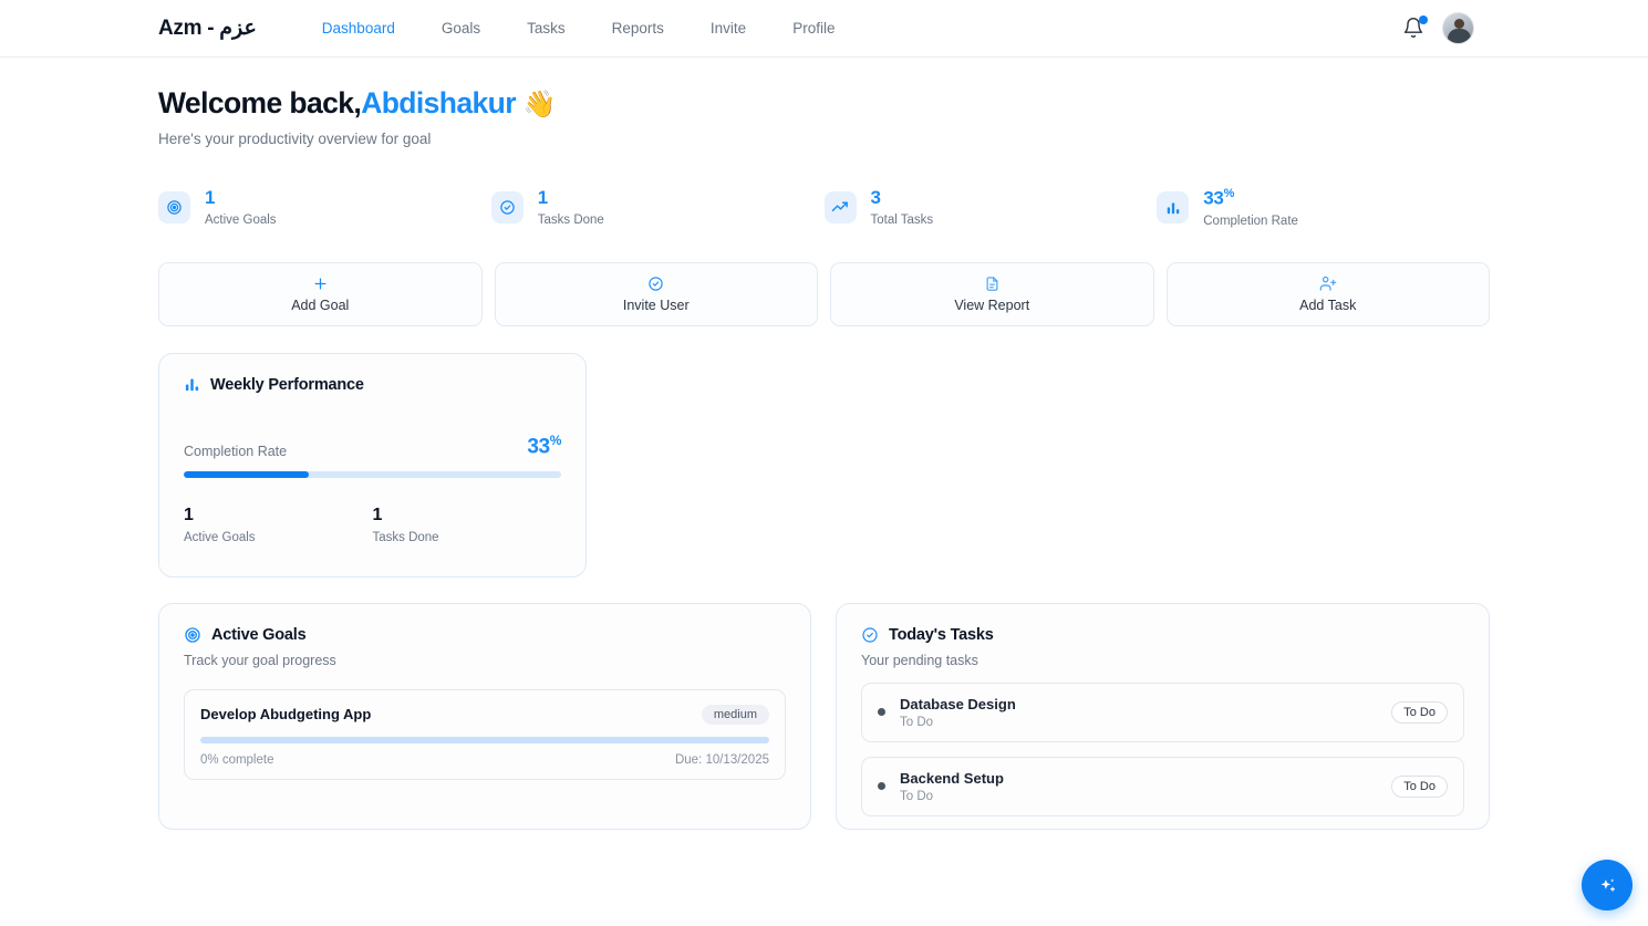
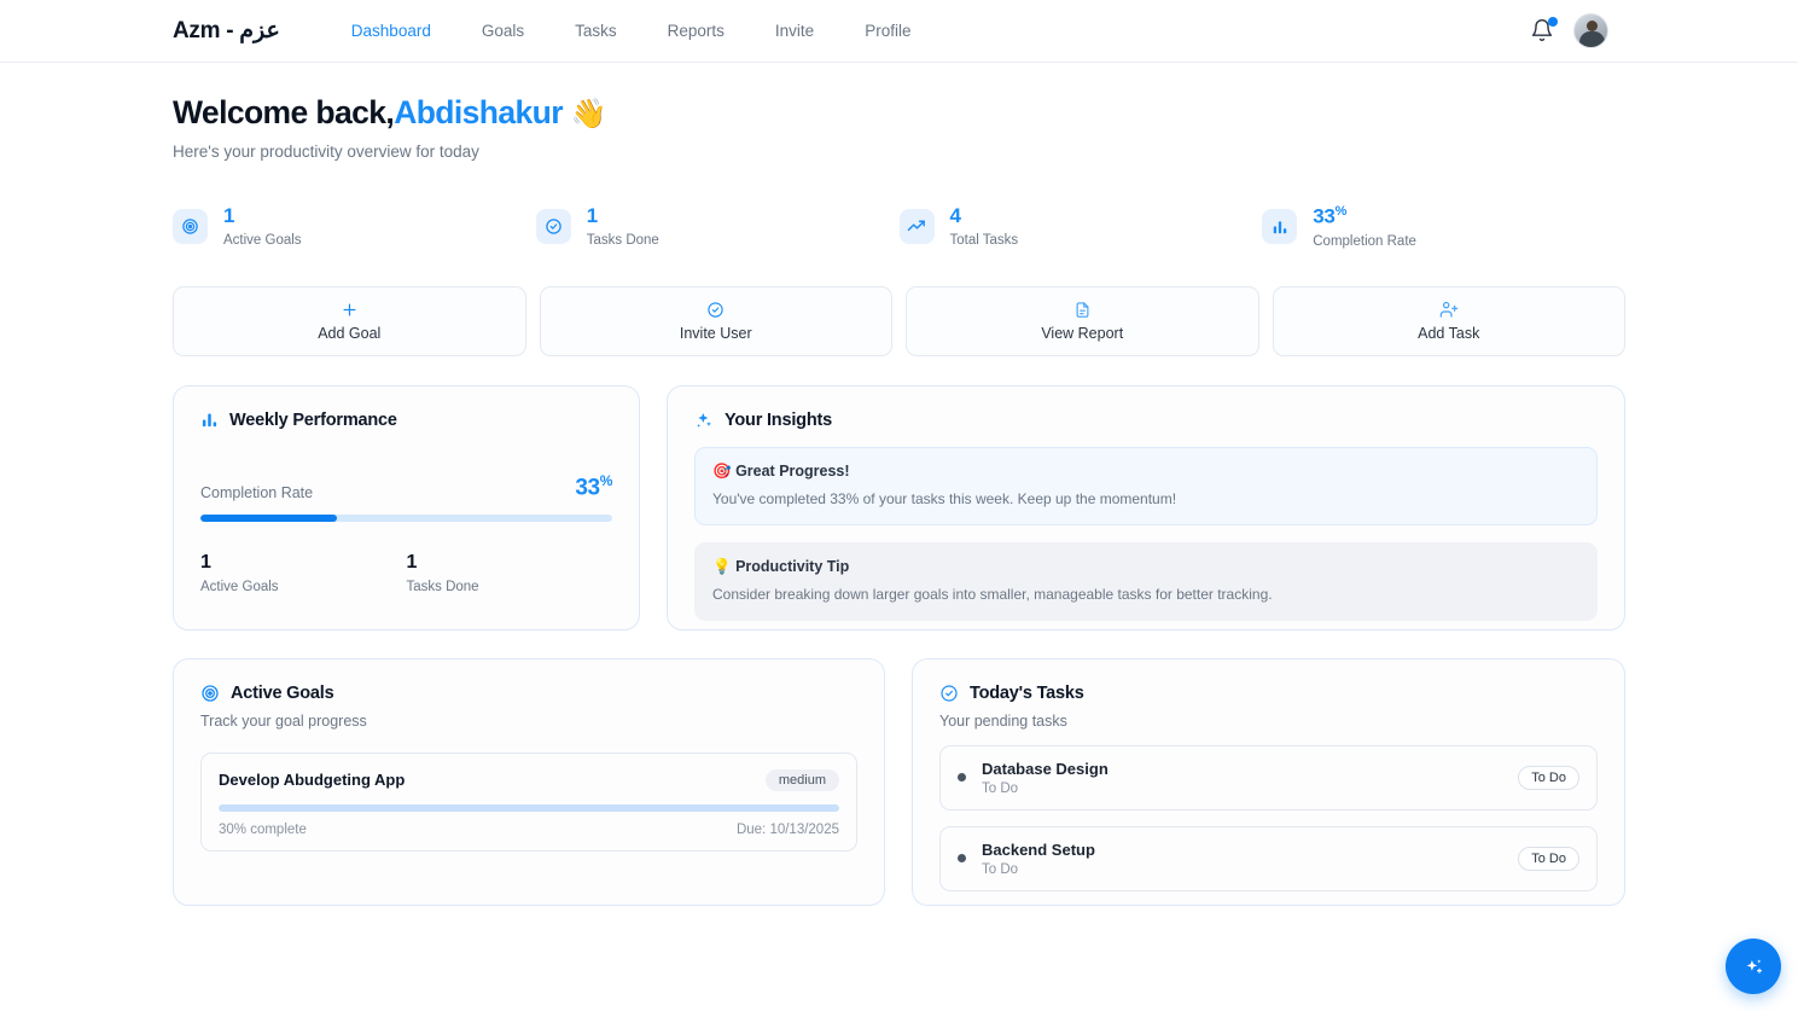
  Azm - عزم
  Dashboard
  Goals
  Tasks
  Reports
  Invite
  Profile
  Welcome back,Abdishakur 👋
- Here's your productivity overview for goal
+ Here's your productivity overview for today
  1
  Active Goals
  1
  Tasks Done
- 3
+ 4
  Total Tasks
  33%
  Completion Rate
  Add Goal
  Invite User
  View Report
  Add Task
  Weekly Performance
  Completion Rate
  33%
  1
  Active Goals
  1
  Tasks Done
+ Your Insights
+ 🎯 Great Progress!
+ You've completed 33% of your tasks this week. Keep up the momentum!
+ 💡 Productivity Tip
+ Consider breaking down larger goals into smaller, manageable tasks for better tracking.
  Active Goals
  Track your goal progress
  Develop Abudgeting App
  medium
- 0% complete
+ 30% complete
  Due: 10/13/2025
  Today's Tasks
  Your pending tasks
  Database Design
  To Do
  To Do
  Backend Setup
  To Do
  To Do
